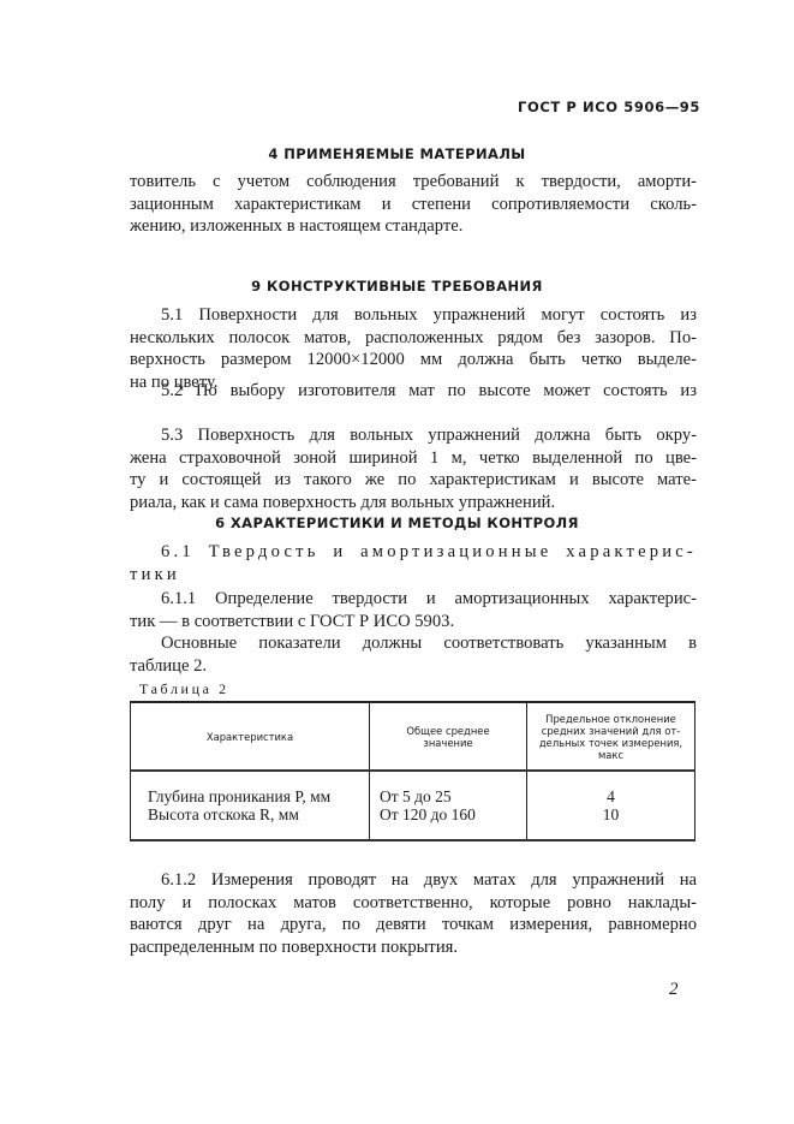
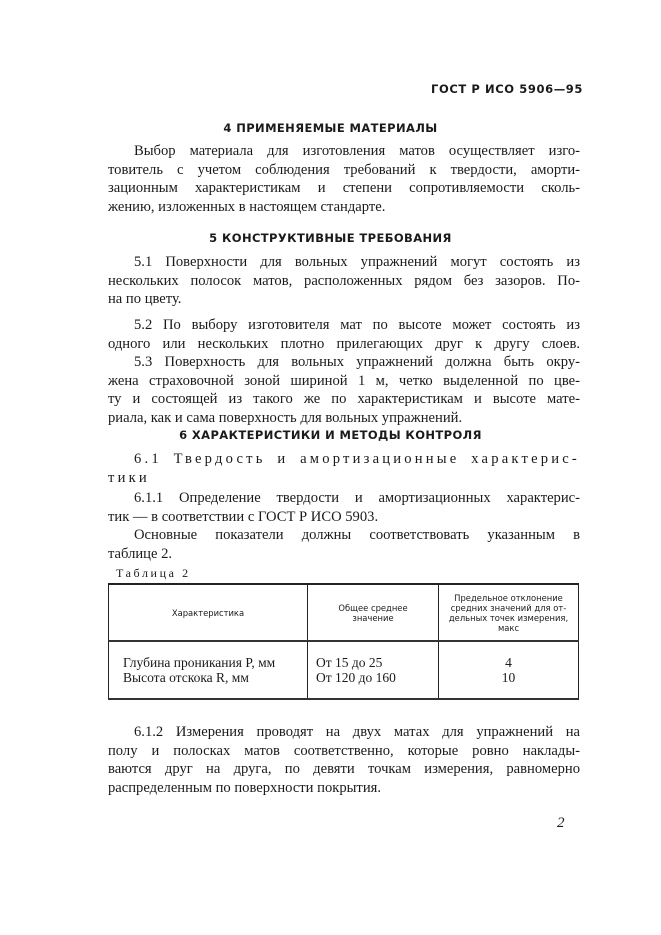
  ГОСТ Р ИСО 5906—95
  4 ПРИМЕНЯЕМЫЕ МАТЕРИАЛЫ
+ Выбор материала для изготовления матов осуществляет изго-
  товитель с учетом соблюдения требований к твердости, аморти-
  зационным характеристикам и степени сопротивляемости сколь-
  жению, изложенных в настоящем стандарте.
- 9 КОНСТРУКТИВНЫЕ ТРЕБОВАНИЯ
+ 5 КОНСТРУКТИВНЫЕ ТРЕБОВАНИЯ
  5.1 Поверхности для вольных упражнений могут состоять из
  нескольких полосок матов, расположенных рядом без зазоров. По-
- верхность размером 12000×12000 мм должна быть четко выделе-
  на по цвету.
  5.2 По выбору изготовителя мат по высоте может состоять из
+ одного или нескольких плотно прилегающих друг к другу слоев.
  5.3 Поверхность для вольных упражнений должна быть окру-
  жена страховочной зоной шириной 1 м, четко выделенной по цве-
  ту и состоящей из такого же по характеристикам и высоте мате-
  риала, как и сама поверхность для вольных упражнений.
  6 ХАРАКТЕРИСТИКИ И МЕТОДЫ КОНТРОЛЯ
  6.1 Твердость и амортизационные характерис-
  тики
  6.1.1 Определение твердости и амортизационных характерис-
  тик — в соответствии с ГОСТ Р ИСО 5903.
  Основные показатели должны соответствовать указанным в
  таблице 2.
  Таблица 2
  Характеристика	Общее среднее значение	Предельное отклонение средних значений для от- дельных точек измерения, макс
- Глубина проникания P, мм Высота отскока R, мм	От 5 до 25 От 120 до 160	4 10
+ Глубина проникания P, мм Высота отскока R, мм	От 15 до 25 От 120 до 160	4 10
  6.1.2 Измерения проводят на двух матах для упражнений на
  полу и полосках матов соответственно, которые ровно наклады-
  ваются друг на друга, по девяти точкам измерения, равномерно
  распределенным по поверхности покрытия.
  2
